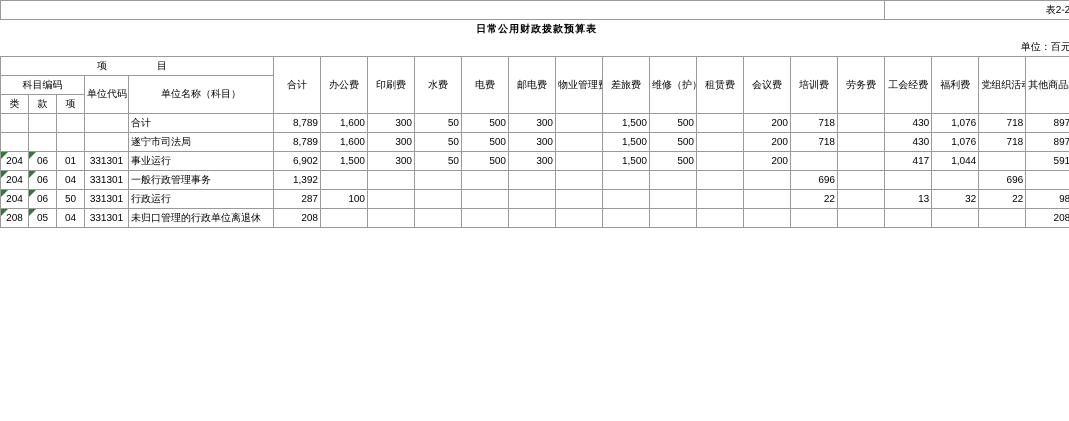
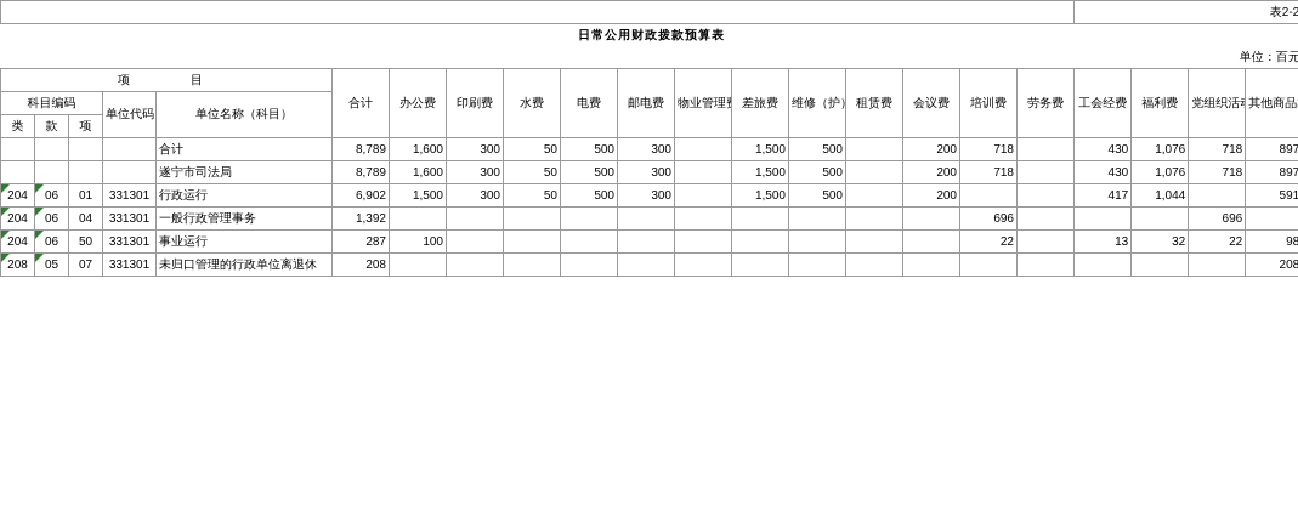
  	表2-2
  日常公用财政拨款预算表
  单位：百元
  项 目	合计	办公费	印刷费	水费	电费	邮电费	物业管理	差旅费	维修（护	租赁费	会议费	培训费	劳务费	工会经费	福利费	党组织活	其他商品
  科目编码	单位代码	单位名称（科目）
  类	款	项
  				合计	8,789	1,600	300	50	500	300		1,500	500		200	718		430	1,076	718	897
  				遂宁市司法局	8,789	1,600	300	50	500	300		1,500	500		200	718		430	1,076	718	897
- 204	06	01	331301	事业运行	6,902	1,500	300	50	500	300		1,500	500		200			417	1,044		591
+ 204	06	01	331301	行政运行	6,902	1,500	300	50	500	300		1,500	500		200			417	1,044		591
  204	06	04	331301	一般行政管理事务	1,392											696				696
- 204	06	50	331301	行政运行	287	100										22		13	32	22	98
+ 204	06	50	331301	事业运行	287	100										22		13	32	22	98
- 208	05	04	331301	未归口管理的行政单位离退休	208																208
+ 208	05	07	331301	未归口管理的行政单位离退休	208																208
